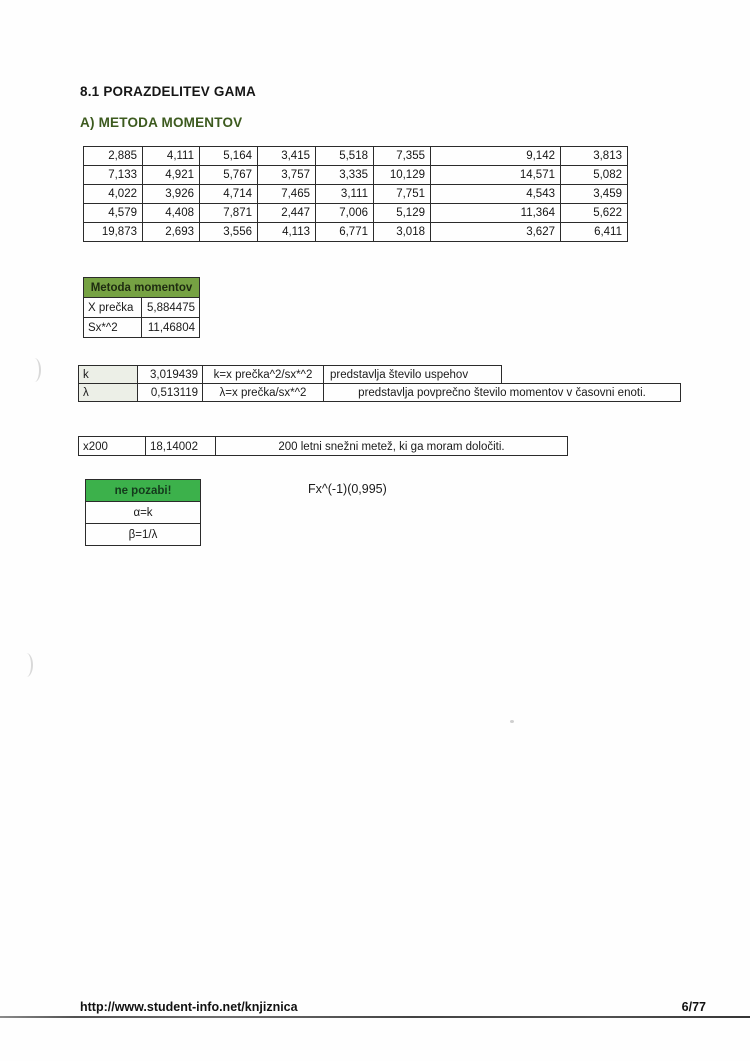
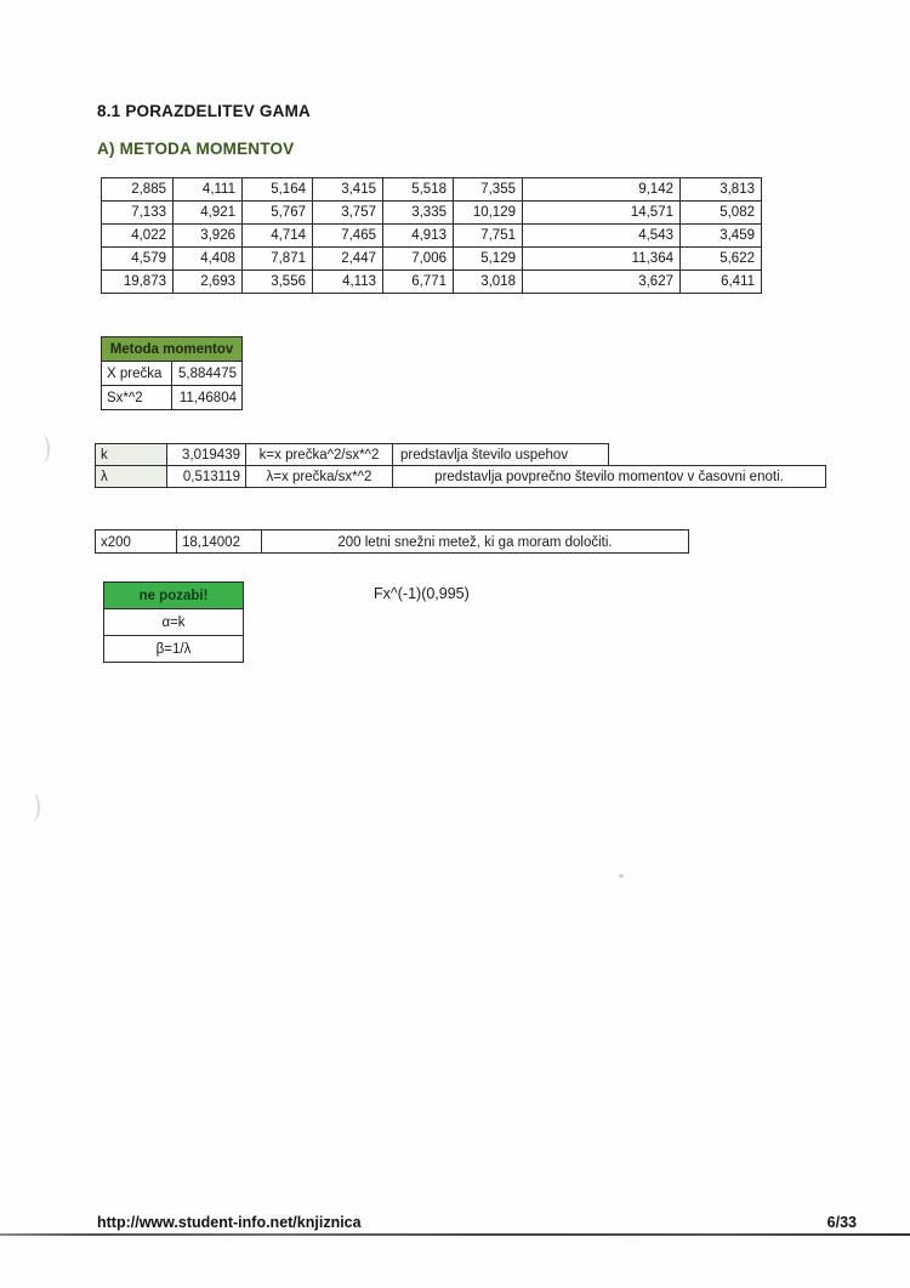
  8.1 PORAZDELITEV GAMA
  A) METODA MOMENTOV
  2,885	4,111	5,164	3,415	5,518	7,355	9,142	3,813
  7,133	4,921	5,767	3,757	3,335	10,129	14,571	5,082
- 4,022	3,926	4,714	7,465	3,111	7,751	4,543	3,459
+ 4,022	3,926	4,714	7,465	4,913	7,751	4,543	3,459
  4,579	4,408	7,871	2,447	7,006	5,129	11,364	5,622
  19,873	2,693	3,556	4,113	6,771	3,018	3,627	6,411
  Metoda momentov
  X prečka	5,884475
  Sx*^2	11,46804
  k
  3,019439
  k=x prečka^2/sx*^2
  predstavlja število uspehov
  λ
  0,513119
  λ=x prečka/sx*^2
  predstavlja povprečno število momentov v časovni enoti.
  x200
  18,14002
  200 letni snežni metež, ki ga moram določiti.
  ne pozabi!
  α=k
  β=1/λ
  Fx^(-1)(0,995)
  http://www.student-info.net/knjiznica
- 6/77
+ 6/33
